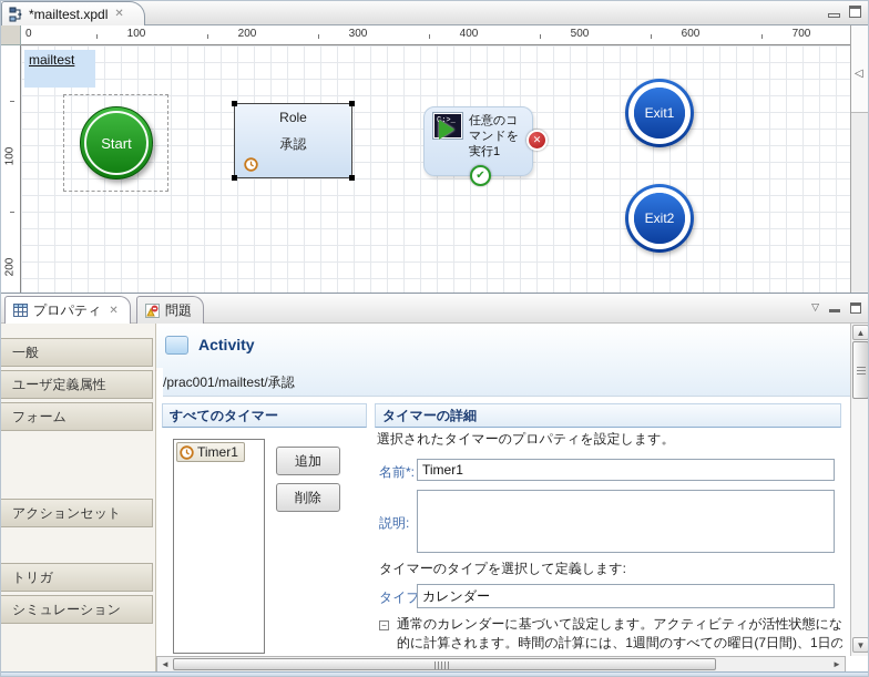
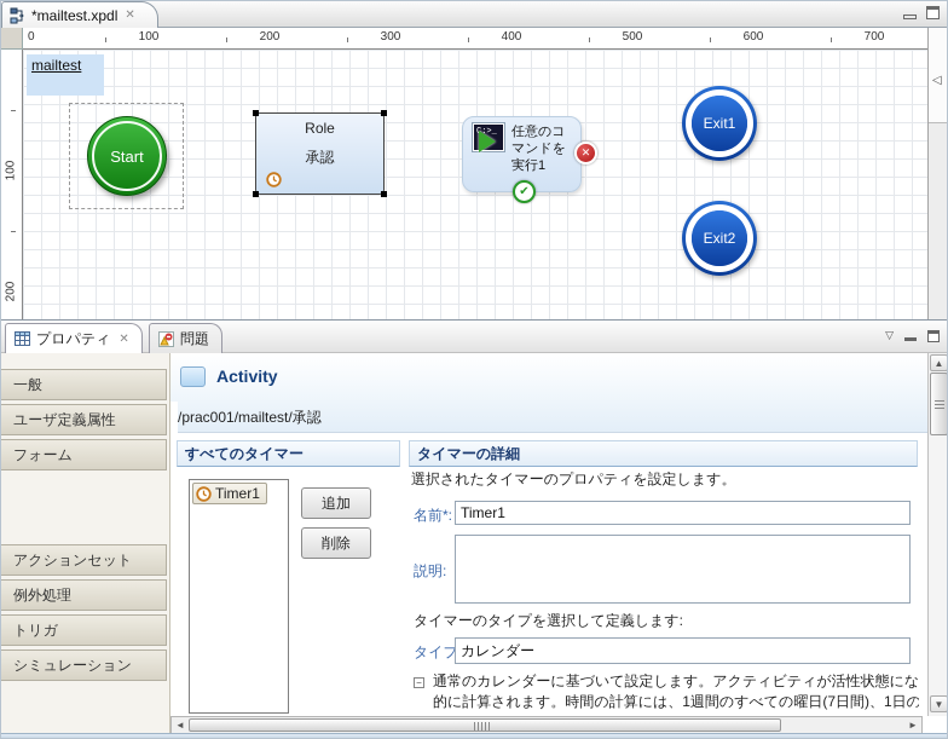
  *mailtest.xpdl
  ✕
  0
  mailtest
  Start
  Role
  承認
  C:>_
  任意のコマンドを実行1
  ✕
  ✔
  Exit1
  Exit2
  ◁
  プロパティ
  ✕
  問題
  ▽
  一般
  ユーザ定義属性
  フォーム
  アクションセット
+ 例外処理
  トリガ
  シミュレーション
  Activity
  /prac001/mailtest/承認
  すべてのタイマー
  タイマーの詳細
  Timer1
  追加
  削除
  選択されたタイマーのプロパティを設定します。
  名前*:
  Timer1
  説明:
  タイマーのタイプを選択して定義します:
  タイプ
  カレンダー
  −
  通常のカレンダーに基づいて設定します。アクティビティが活性状態にな
  的に計算されます。時間の計算には、1週間のすべての曜日(7日間)、1日の
  ▲
  ▼
  ◄
  ►
